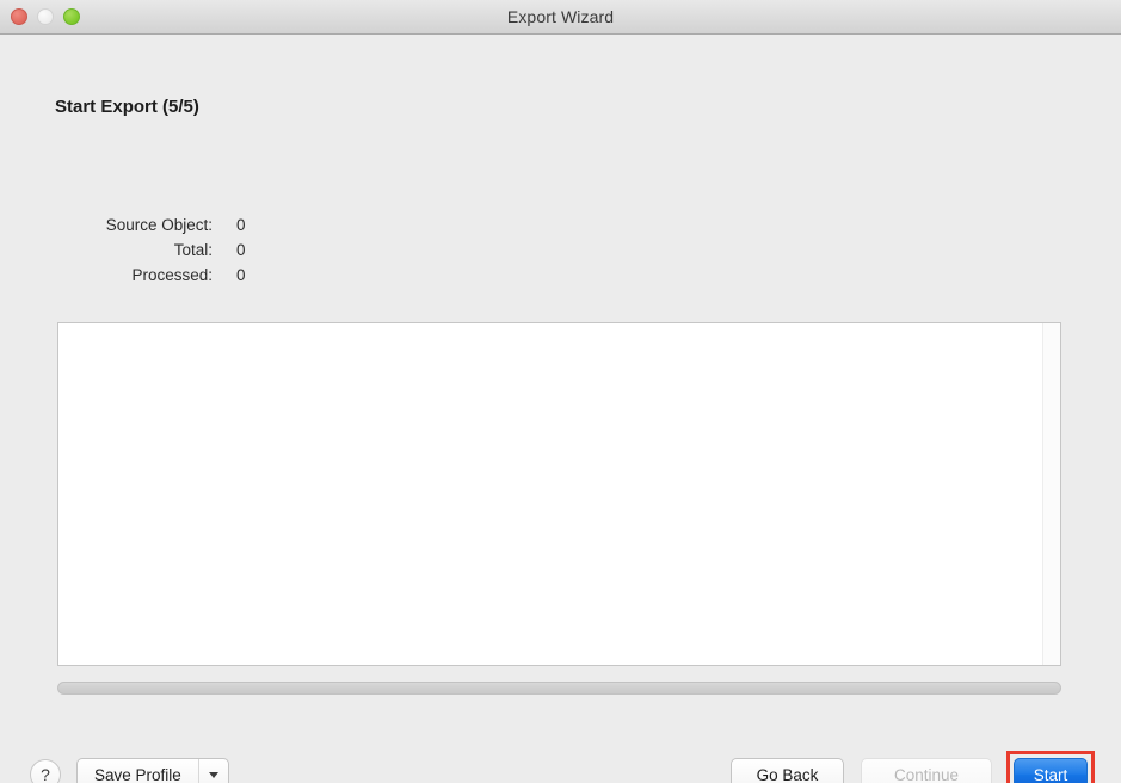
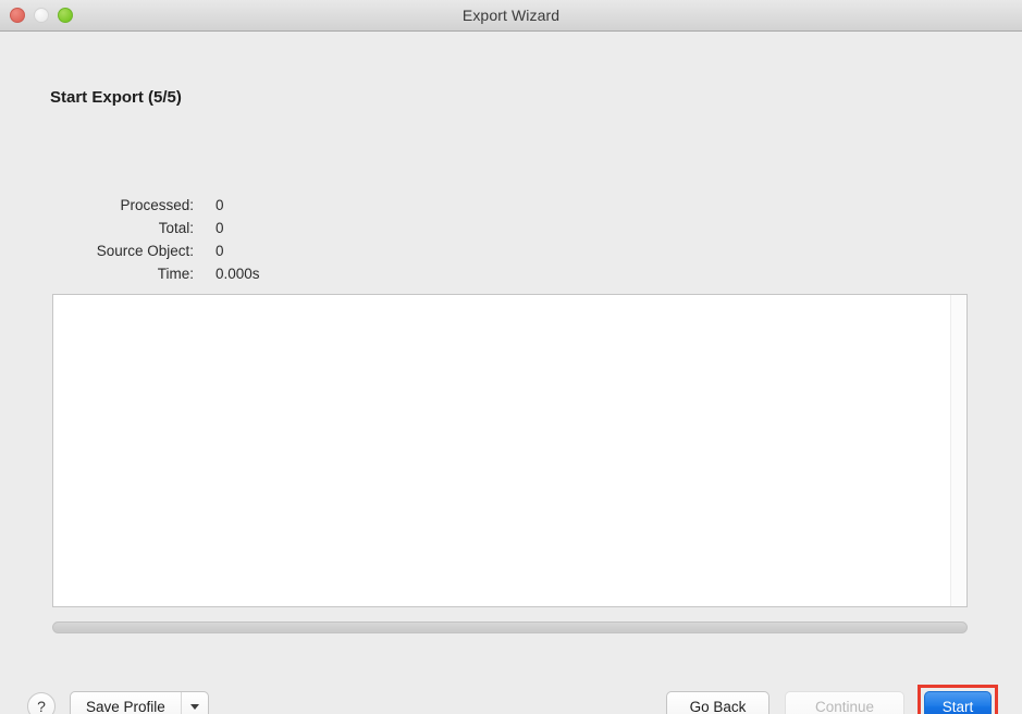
  Export Wizard
  Start Export (5/5)
- Source Object:
+ Processed:
  0
  Total:
  0
- Processed:
+ Source Object:
  0
+ Time:
+ 0.000s
  ?
  Save Profile
  Go Back
  Continue
  Start
